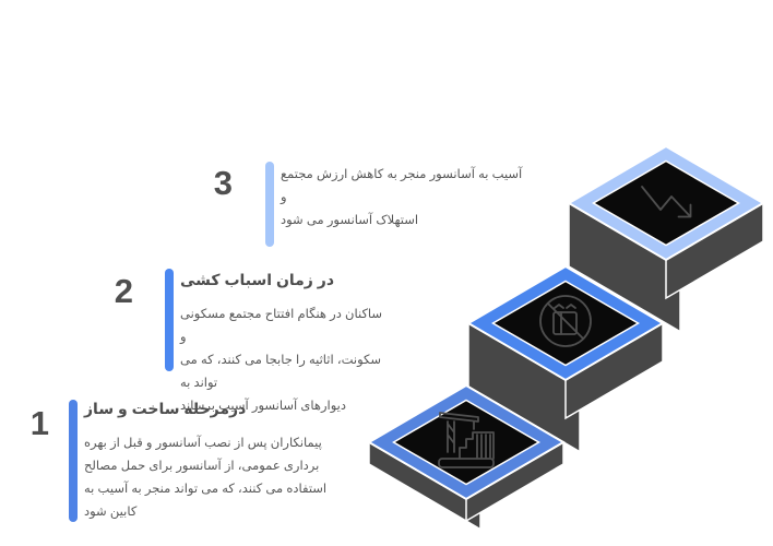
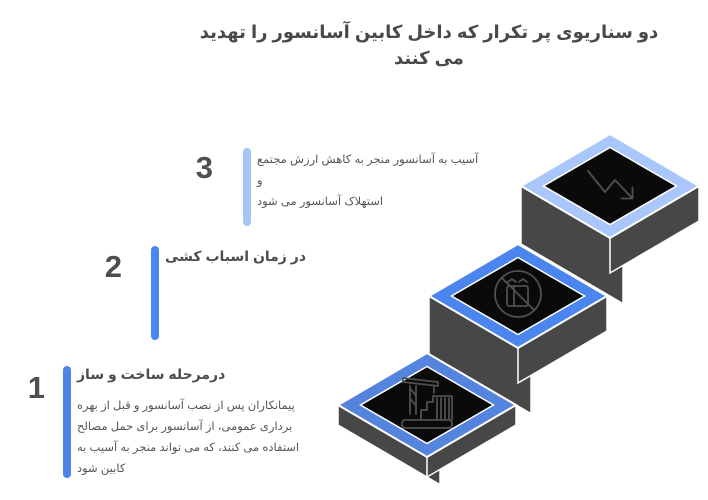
+ دو سناریوی پر تکرار که داخل کابین آسانسور را تهدید می کنند
  1
  درمرحله ساخت و ساز
  پیمانکاران پس از نصب آسانسور و قبل از بهره
  برداری عمومی، از آسانسور برای حمل مصالح
  استفاده می کنند، که می تواند منجر به آسیب به
  کابین شود
  2
  در زمان اسباب کشی
- ساکنان در هنگام افتتاح مجتمع مسکونی و
- سکونت، اثاثیه را جابجا می کنند، که می تواند به
- دیوارهای آسانسور آسیب برساند
  3
  آسیب به آسانسور منجر به کاهش ارزش مجتمع و
  استهلاک آسانسور می شود
